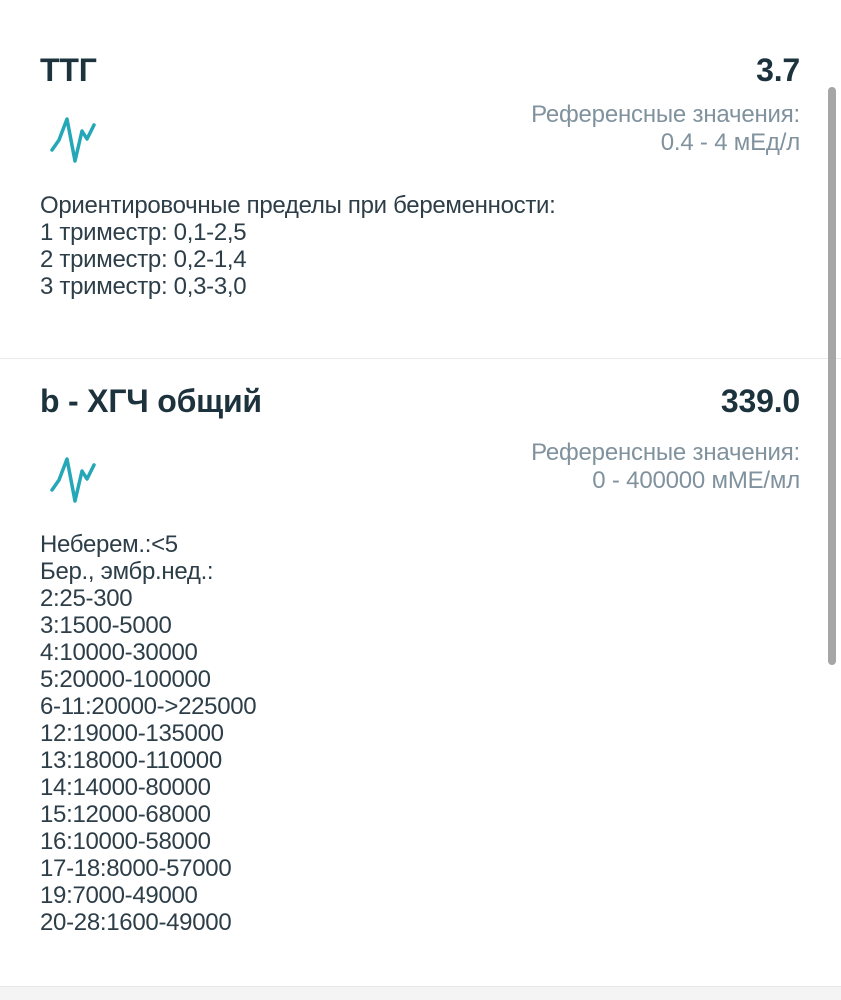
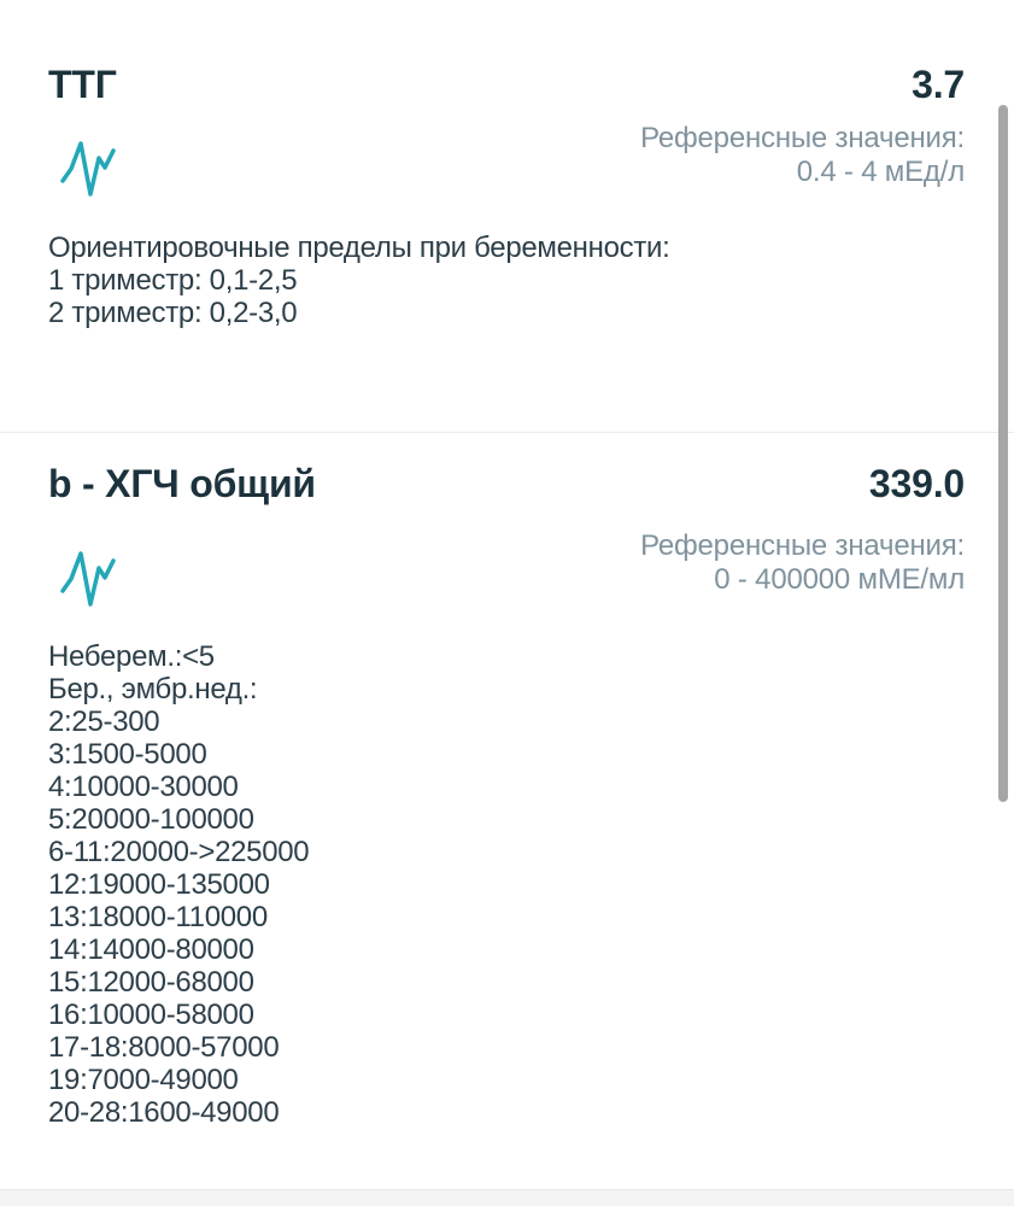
  ТТГ
  3.7
  Референсные значения:
  0.4 - 4 мЕд/л
  Ориентировочные пределы при беременности:
  1 триместр: 0,1-2,5
- 2 триместр: 0,2-1,4
+ 2 триместр: 0,2-3,0
- 3 триместр: 0,3-3,0
  b - ХГЧ общий
  339.0
  Референсные значения:
  0 - 400000 мМЕ/мл
  Неберем.:<5
  Бер., эмбр.нед.:
  2:25-300
  3:1500-5000
  4:10000-30000
  5:20000-100000
  6-11:20000->225000
  12:19000-135000
  13:18000-110000
  14:14000-80000
  15:12000-68000
  16:10000-58000
  17-18:8000-57000
  19:7000-49000
  20-28:1600-49000
